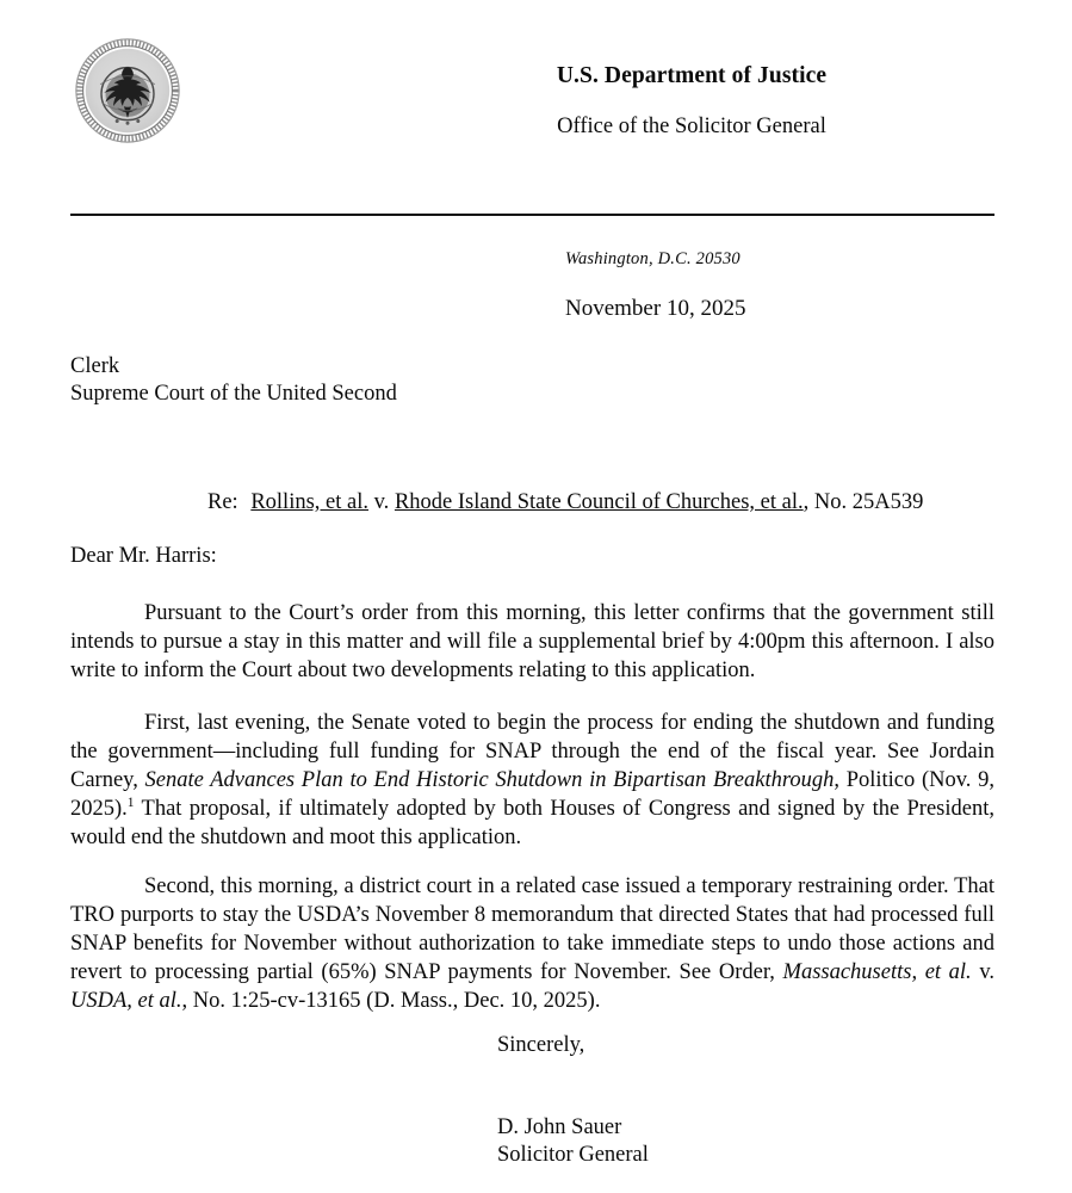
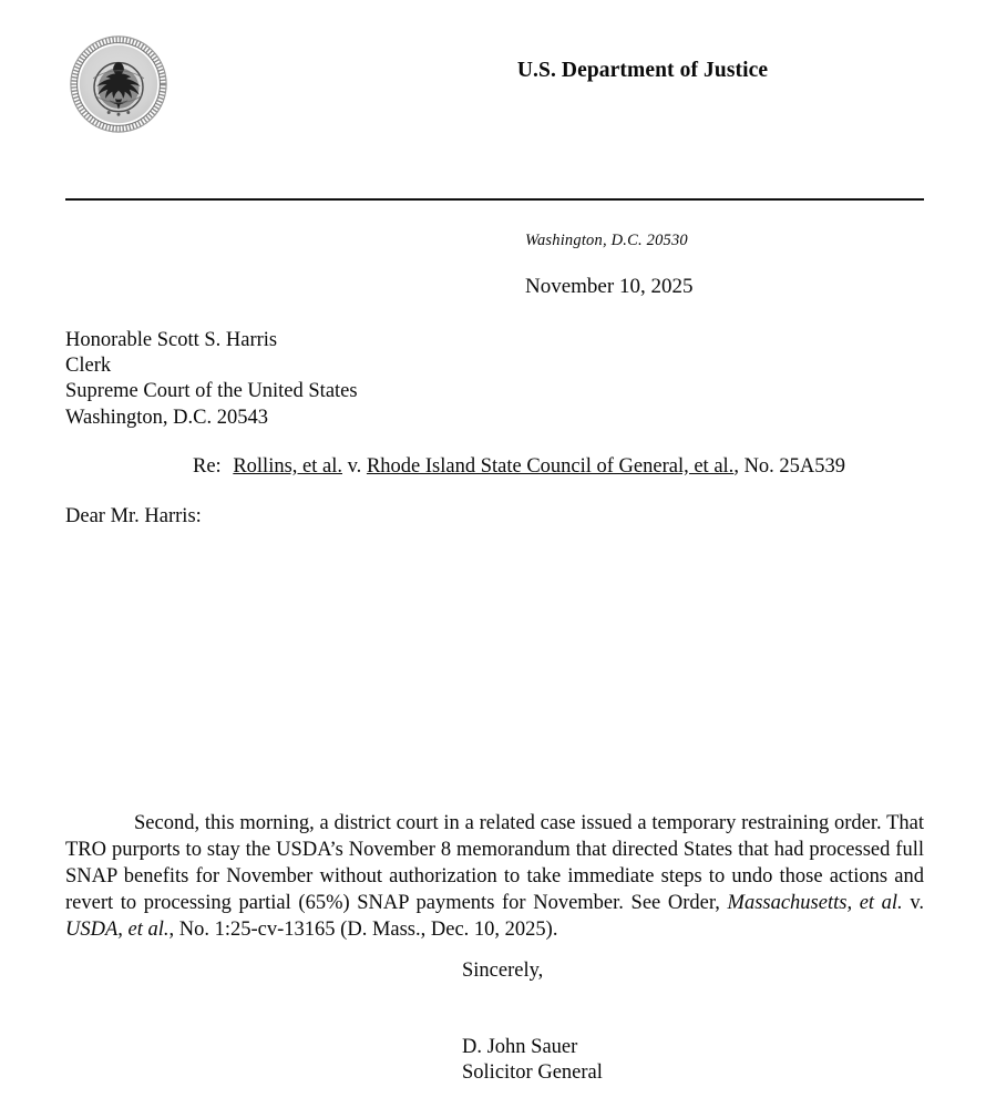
  U.S. Department of Justice
- Office of the Solicitor General
  Washington, D.C. 20530
  November 10, 2025
+ Honorable Scott S. Harris
  Clerk
- Supreme Court of the United Second
+ Supreme Court of the United States
+ Washington, D.C. 20543
- Re: Rollins, et al. v. Rhode Island State Council of Churches, et al., No. 25A539
+ Re: Rollins, et al. v. Rhode Island State Council of General, et al., No. 25A539
  Dear Mr. Harris:
- Pursuant to the Court’s order from this morning, this letter confirms that the government still intends to pursue a stay in this matter and will file a supplemental brief by 4:00pm this afternoon. I also write to inform the Court about two developments relating to this application.
- First, last evening, the Senate voted to begin the process for ending the shutdown and funding the government—including full funding for SNAP through the end of the fiscal year. See Jordain Carney, Senate Advances Plan to End Historic Shutdown in Bipartisan Breakthrough, Politico (Nov. 9, 2025).1 That proposal, if ultimately adopted by both Houses of Congress and signed by the President, would end the shutdown and moot this application.
  Second, this morning, a district court in a related case issued a temporary restraining order. That TRO purports to stay the USDA’s November 8 memorandum that directed States that had processed full SNAP benefits for November without authorization to take immediate steps to undo those actions and revert to processing partial (65%) SNAP payments for November. See Order, Massachusetts, et al. v. USDA, et al., No. 1:25-cv-13165 (D. Mass., Dec. 10, 2025).
  Sincerely,
  D. John Sauer
  Solicitor General
